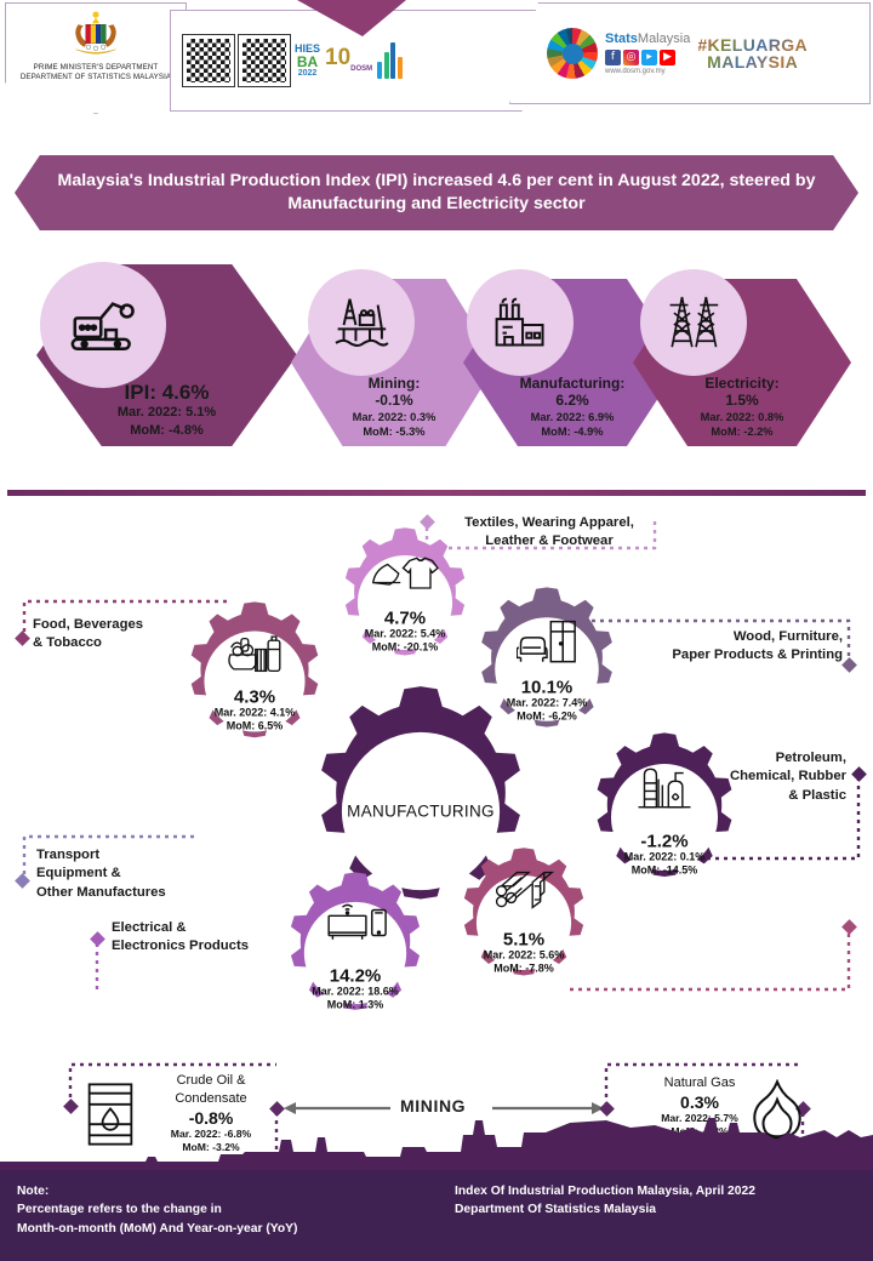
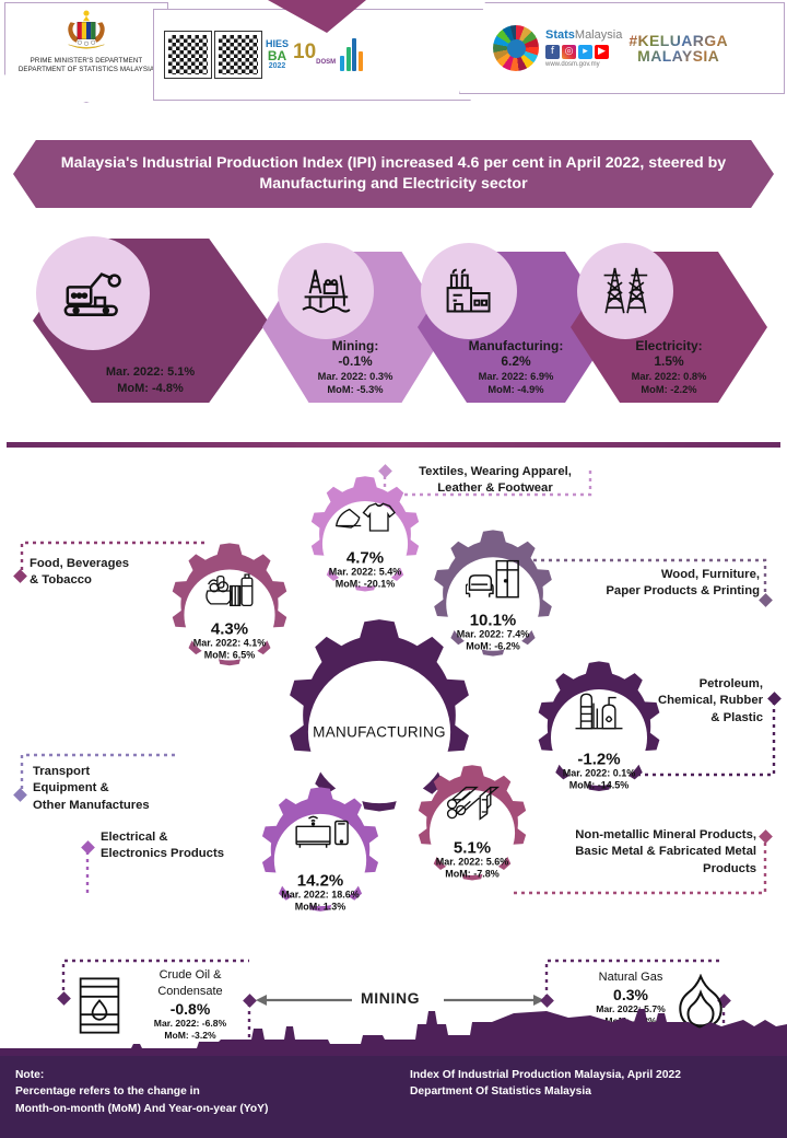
  HIES
  BA
  StatsMalaysia
  f
  ◎
  ▸
  ▶
  #KELUARGA
  MALAYSIA
- Malaysia's Industrial Production Index (IPI) increased 4.6 per cent in August 2022, steered by Manufacturing and Electricity sector
+ Malaysia's Industrial Production Index (IPI) increased 4.6 per cent in April 2022, steered by Manufacturing and Electricity sector
- IPI: 4.6%
  Mar. 2022: 5.1%
  MoM: -4.8%
  Mining:
  -0.1%
  Mar. 2022: 0.3%
  MoM: -5.3%
  Manufacturing:
  6.2%
  Mar. 2022: 6.9%
  MoM: -4.9%
  Electricity:
  1.5%
  Mar. 2022: 0.8%
  MoM: -2.2%
  MANUFACTURING
  4.3%
  Mar. 2022: 4.1%
  MoM: 6.5%
  4.7%
  Mar. 2022: 5.4%
  MoM: -20.1%
  10.1%
  Mar. 2022: 7.4%
  MoM: -6.2%
  -1.2%
  Mar. 2022: 0.1%
  MoM: -14.5%
  5.1%
  Mar. 2022: 5.6%
  MoM: -7.8%
  14.2%
  Mar. 2022: 18.6%
  MoM: 1.3%
  Food, Beverages
  & Tobacco
  Textiles, Wearing Apparel,
  Leather & Footwear
  Wood, Furniture,
  Paper Products & Printing
  Petroleum,
  Chemical, Rubber
  & Plastic
+ Non-metallic Mineral Products,
+ Basic Metal & Fabricated Metal
+ Products
  Electrical &
  Electronics Products
  Transport
  Equipment &
  Other Manufactures
  Crude Oil &
  Condensate
  -0.8%
  Mar. 2022: -6.8%
  MoM: -3.2%
  MINING
  Natural Gas
  0.3%
  Mar. 2022: 5.7%
  Note:
  Percentage refers to the change in
  Month-on-month (MoM) And Year-on-year (YoY)
  Index Of Industrial Production Malaysia, April 2022
  Department Of Statistics Malaysia
